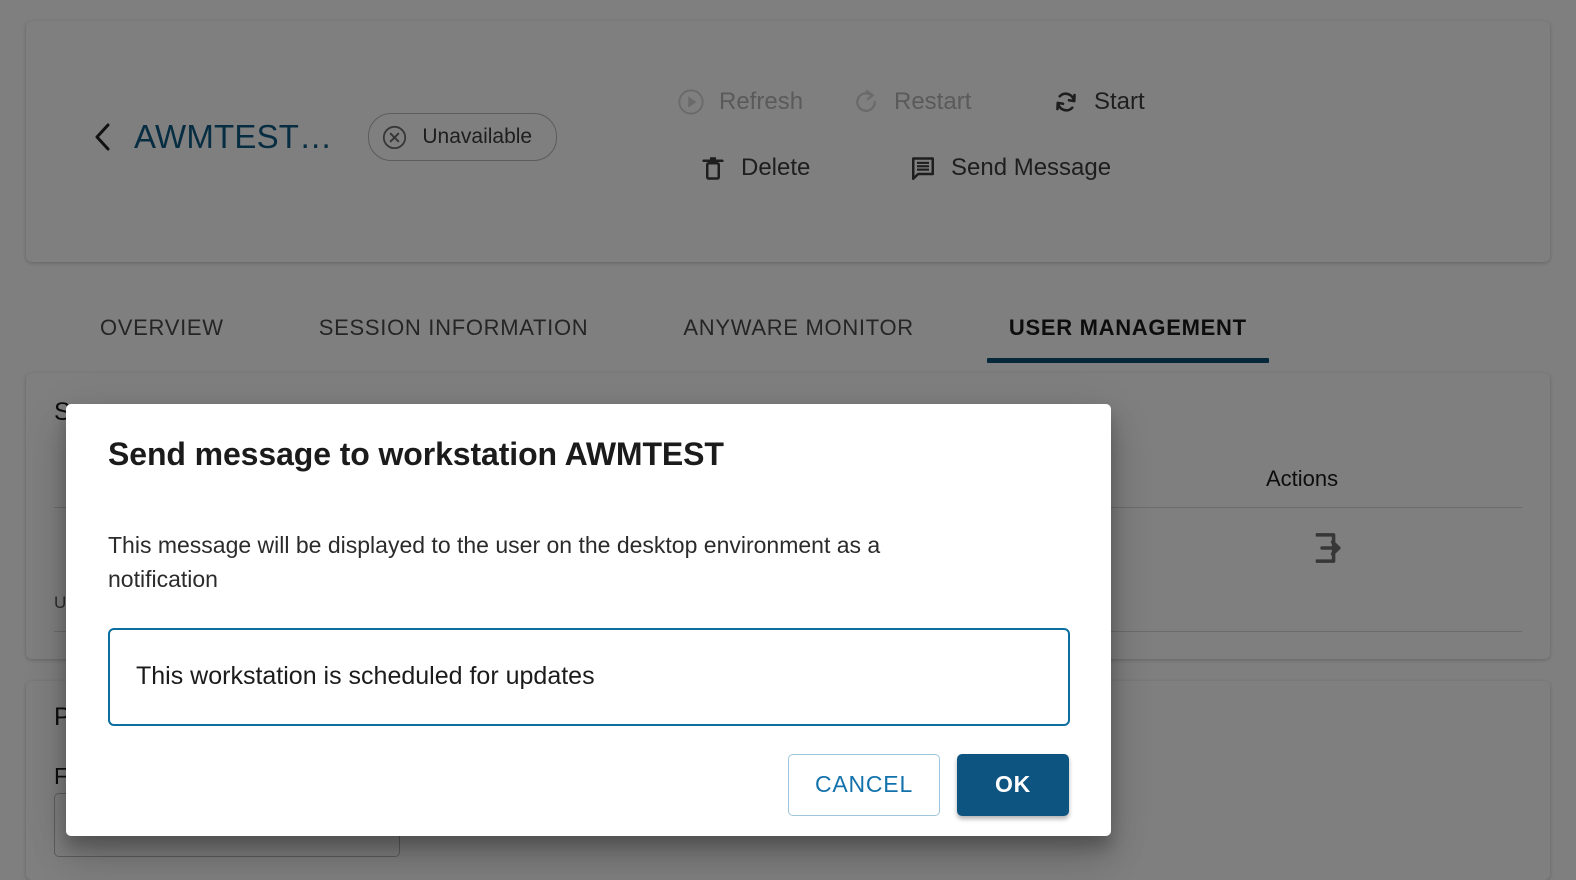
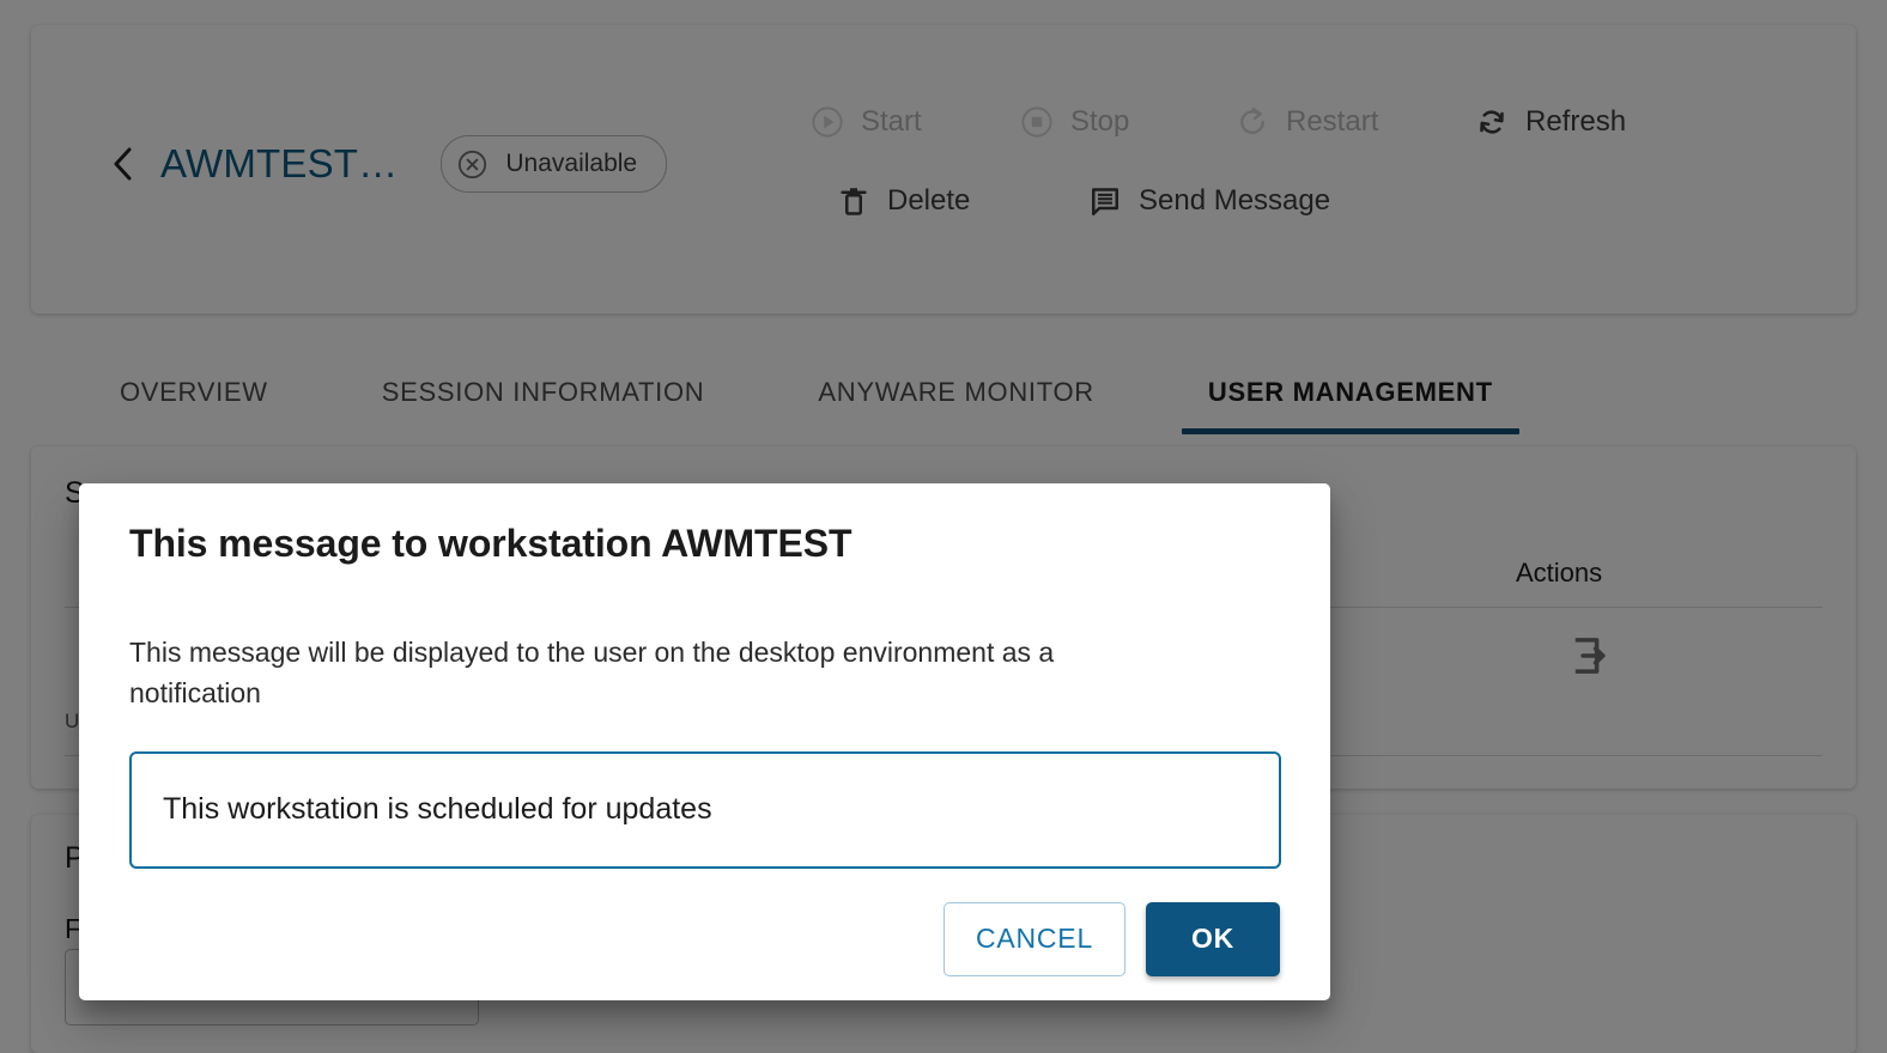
  AWMTEST…
  Unavailable
- Refresh
+ Start
+ Stop
  Restart
- Start
+ Refresh
  Delete
  Send Message
  OVERVIEW
  SESSION INFORMATION
  ANYWARE MONITOR
  USER MANAGEMENT
  S
  Actions
  U
  P
  F
- Send message to workstation AWMTEST
+ This message to workstation AWMTEST
  This message will be displayed to the user on the desktop environment as a notification
  This workstation is scheduled for updates
  CANCEL
  OK
